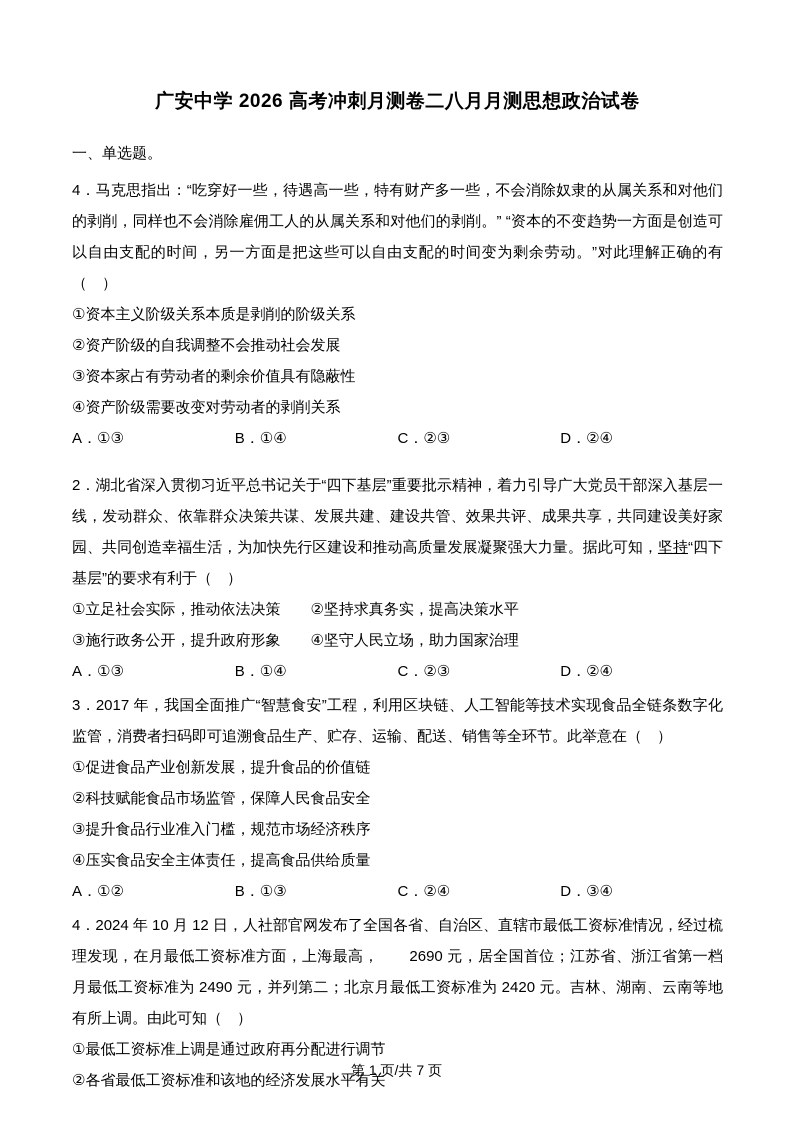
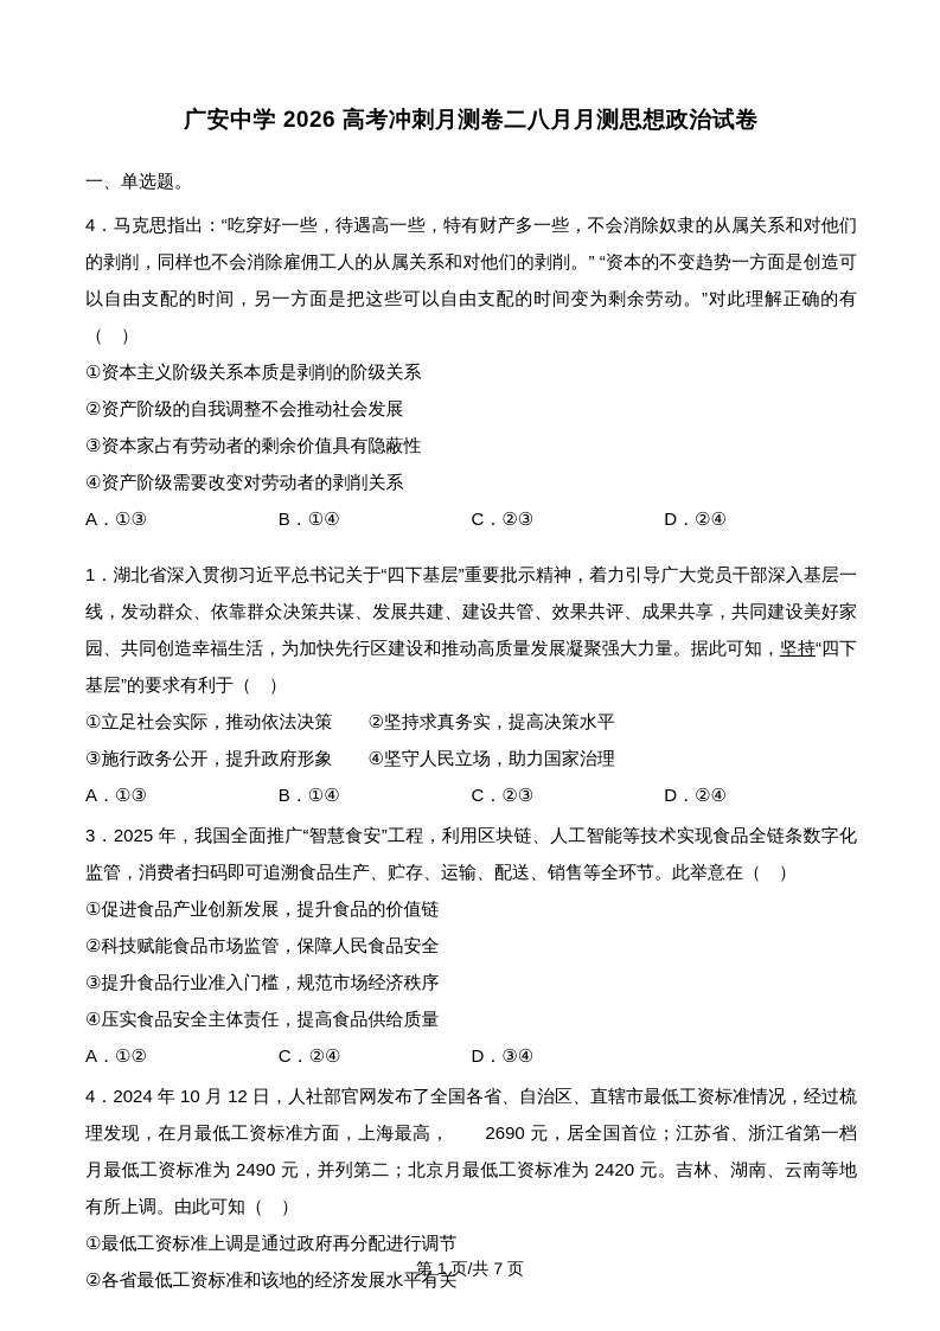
  广安中学 2026 高考冲刺月测卷二八月月测思想政治试卷
  一、单选题。
  4．马克思指出：“吃穿好一些，待遇高一些，特有财产多一些，不会消除奴隶的从属关系和对他们的剥削，同样也不会消除雇佣工人的从属关系和对他们的剥削。” “资本的不变趋势一方面是创造可以自由支配的时间，另一方面是把这些可以自由支配的时间变为剩余劳动。”对此理解正确的有（ ）
  ①资本主义阶级关系本质是剥削的阶级关系
  ②资产阶级的自我调整不会推动社会发展
  ③资本家占有劳动者的剩余价值具有隐蔽性
  ④资产阶级需要改变对劳动者的剥削关系
  A．①③
  B．①④
  C．②③
  D．②④
- 2．湖北省深入贯彻习近平总书记关于“四下基层”重要批示精神，着力引导广大党员干部深入基层一线，发动群众、依靠群众决策共谋、发展共建、建设共管、效果共评、成果共享，共同建设美好家园、共同创造幸福生活，为加快先行区建设和推动高质量发展凝聚强大力量。据此可知，坚持“四下基层”的要求有利于（ ）
+ 1．湖北省深入贯彻习近平总书记关于“四下基层”重要批示精神，着力引导广大党员干部深入基层一线，发动群众、依靠群众决策共谋、发展共建、建设共管、效果共评、成果共享，共同建设美好家园、共同创造幸福生活，为加快先行区建设和推动高质量发展凝聚强大力量。据此可知，坚持“四下基层”的要求有利于（ ）
  ①立足社会实际，推动依法决策 ②坚持求真务实，提高决策水平
  ③施行政务公开，提升政府形象 ④坚守人民立场，助力国家治理
  A．①③
  B．①④
  C．②③
  D．②④
- 3．2017 年，我国全面推广“智慧食安”工程，利用区块链、人工智能等技术实现食品全链条数字化监管，消费者扫码即可追溯食品生产、贮存、运输、配送、销售等全环节。此举意在（ ）
+ 3．2025 年，我国全面推广“智慧食安”工程，利用区块链、人工智能等技术实现食品全链条数字化监管，消费者扫码即可追溯食品生产、贮存、运输、配送、销售等全环节。此举意在（ ）
  ①促进食品产业创新发展，提升食品的价值链
  ②科技赋能食品市场监管，保障人民食品安全
  ③提升食品行业准入门槛，规范市场经济秩序
  ④压实食品安全主体责任，提高食品供给质量
  A．①②
- B．①③
  C．②④
  D．③④
  4．2024 年 10 月 12 日，人社部官网发布了全国各省、自治区、直辖市最低工资标准情况，经过梳理发现，在月最低工资标准方面，上海最高， 2690 元，居全国首位；江苏省、浙江省第一档月最低工资标准为 2490 元，并列第二；北京月最低工资标准为 2420 元。吉林、湖南、云南等地有所上调。由此可知（ ）
  ①最低工资标准上调是通过政府再分配进行调节
  ②各省最低工资标准和该地的经济发展水平有关
  第 1 页/共 7 页
